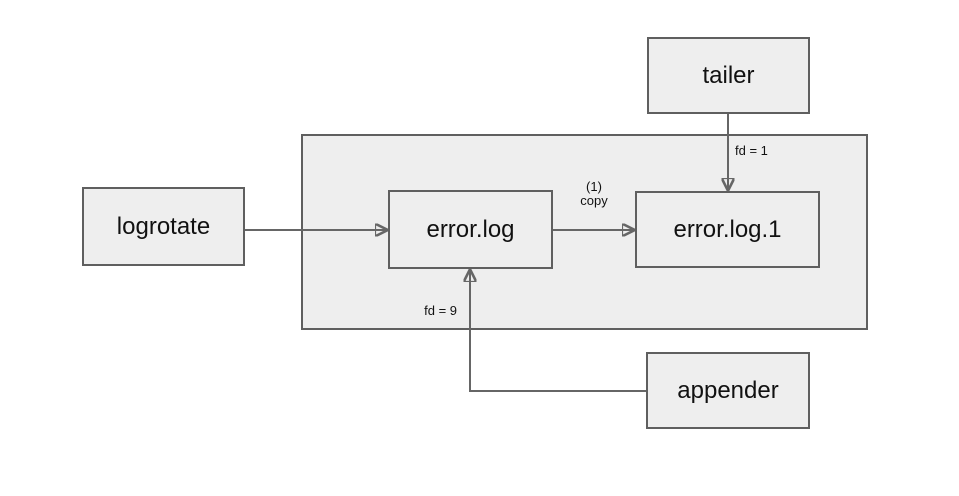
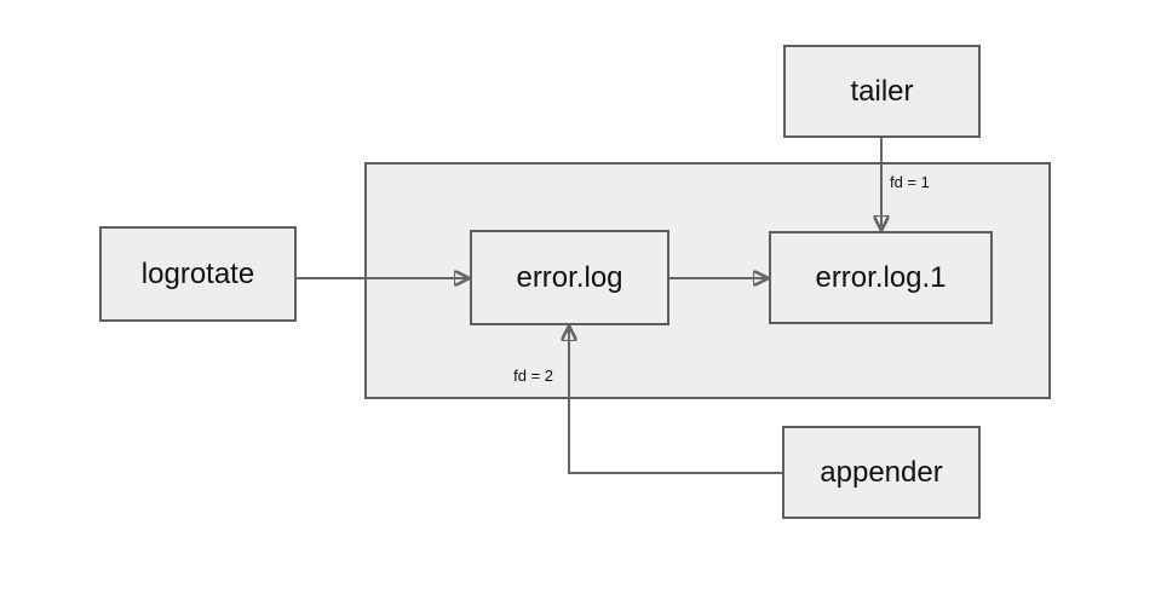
  logrotate
  tailer
  error.log
  error.log.1
  appender
- (1)
- copy
  fd = 1
- fd = 9
+ fd = 2
